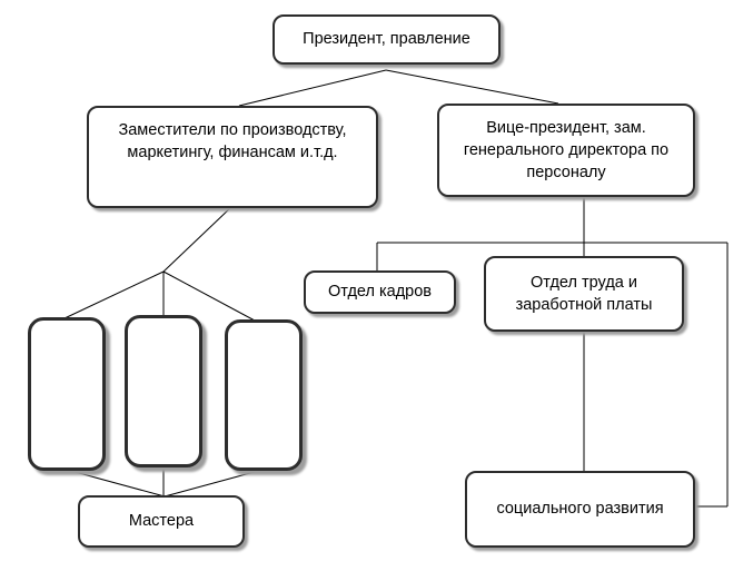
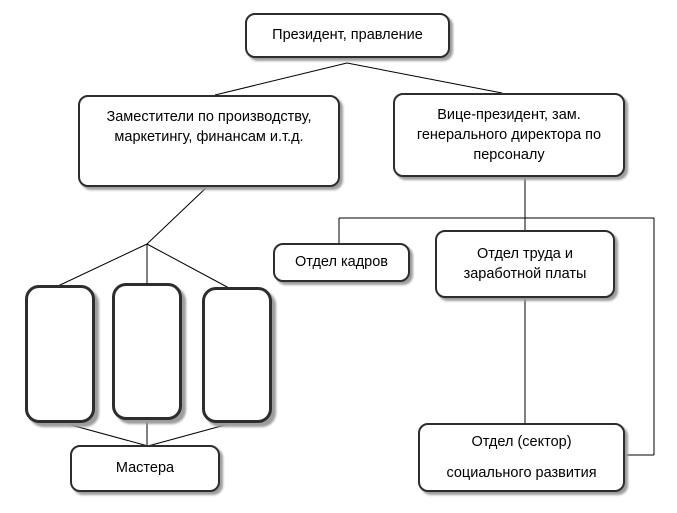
  Президент, правление
  Заместители по производству,
  маркетингу, финансам и.т.д.
  Вице-президент, зам.
  генерального директора по
  персоналу
  Отдел кадров
  Отдел труда и
  заработной платы
+ Отдел (сектор)
  социального развития
  Мастера
